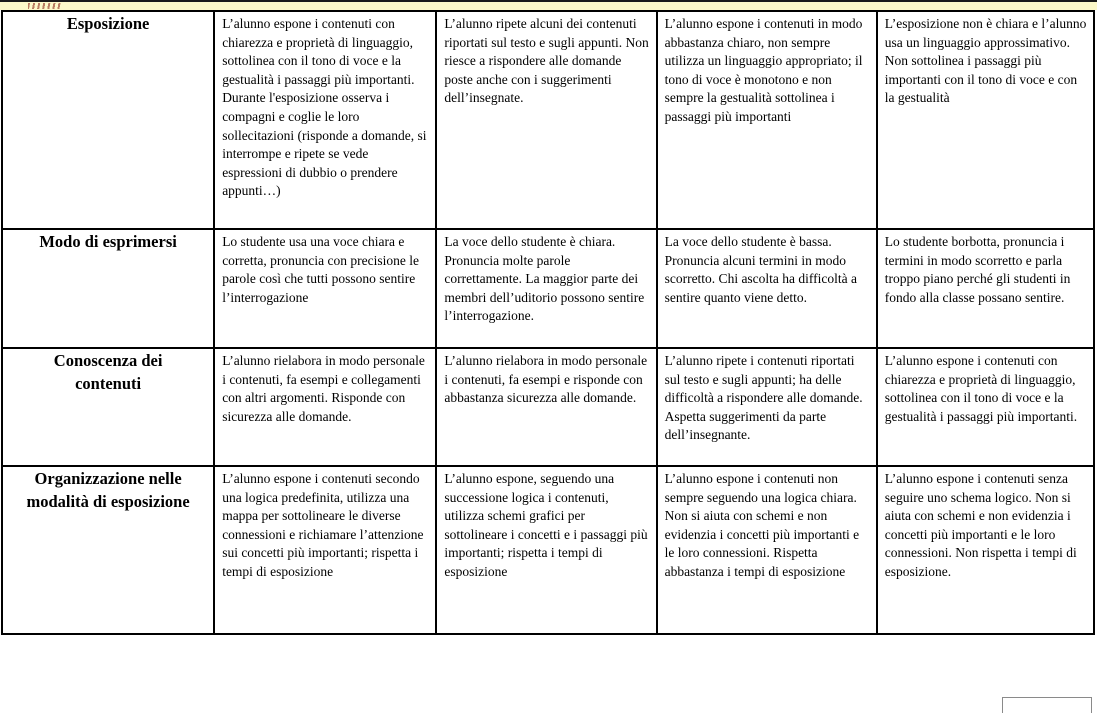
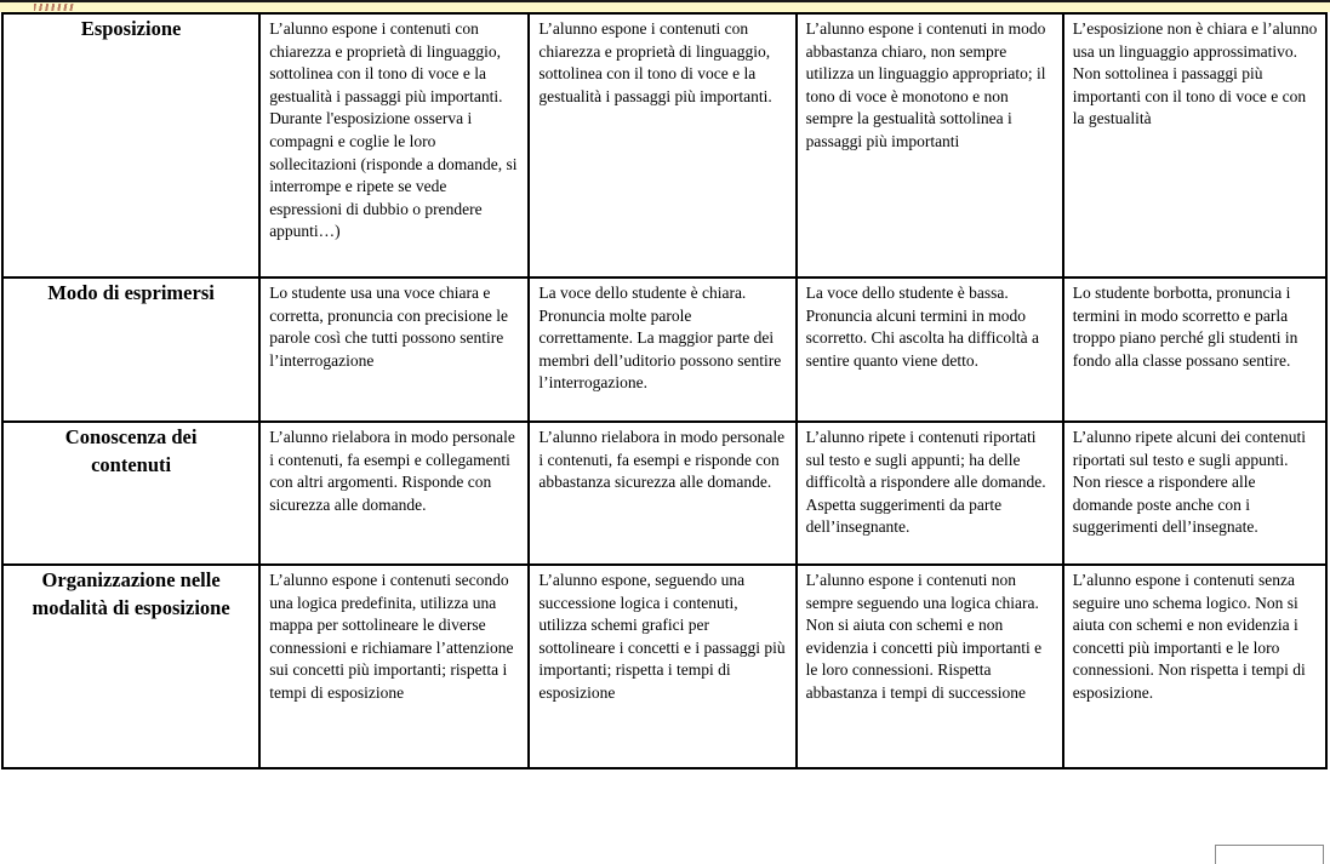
- Esposizione	L’alunno espone i contenuti con chiarezza e proprietà di linguaggio, sottolinea con il tono di voce e la gestualità i passaggi più importanti. Durante l'esposizione osserva i compagni e coglie le loro sollecitazioni (risponde a domande, si interrompe e ripete se vede espressioni di dubbio o prendere appunti…)	L’alunno ripete alcuni dei contenuti riportati sul testo e sugli appunti. Non riesce a rispondere alle domande poste anche con i suggerimenti dell’insegnate.	L’alunno espone i contenuti in modo abbastanza chiaro, non sempre utilizza un linguaggio appropriato; il tono di voce è monotono e non sempre la gestualità sottolinea i passaggi più importanti	L’esposizione non è chiara e l’alunno usa un linguaggio approssimativo. Non sottolinea i passaggi più importanti con il tono di voce e con la gestualità
+ Esposizione	L’alunno espone i contenuti con chiarezza e proprietà di linguaggio, sottolinea con il tono di voce e la gestualità i passaggi più importanti. Durante l'esposizione osserva i compagni e coglie le loro sollecitazioni (risponde a domande, si interrompe e ripete se vede espressioni di dubbio o prendere appunti…)	L’alunno espone i contenuti con chiarezza e proprietà di linguaggio, sottolinea con il tono di voce e la gestualità i passaggi più importanti.	L’alunno espone i contenuti in modo abbastanza chiaro, non sempre utilizza un linguaggio appropriato; il tono di voce è monotono e non sempre la gestualità sottolinea i passaggi più importanti	L’esposizione non è chiara e l’alunno usa un linguaggio approssimativo. Non sottolinea i passaggi più importanti con il tono di voce e con la gestualità
  Modo di esprimersi	Lo studente usa una voce chiara e corretta, pronuncia con precisione le parole così che tutti possono sentire l’interrogazione	La voce dello studente è chiara. Pronuncia molte parole correttamente. La maggior parte dei membri dell’uditorio possono sentire l’interrogazione.	La voce dello studente è bassa. Pronuncia alcuni termini in modo scorretto. Chi ascolta ha difficoltà a sentire quanto viene detto.	Lo studente borbotta, pronuncia i termini in modo scorretto e parla troppo piano perché gli studenti in fondo alla classe possano sentire.
- Conoscenza dei contenuti	L’alunno rielabora in modo personale i contenuti, fa esempi e collegamenti con altri argomenti. Risponde con sicurezza alle domande.	L’alunno rielabora in modo personale i contenuti, fa esempi e risponde con abbastanza sicurezza alle domande.	L’alunno ripete i contenuti riportati sul testo e sugli appunti; ha delle difficoltà a rispondere alle domande. Aspetta suggerimenti da parte dell’insegnante.	L’alunno espone i contenuti con chiarezza e proprietà di linguaggio, sottolinea con il tono di voce e la gestualità i passaggi più importanti.
+ Conoscenza dei contenuti	L’alunno rielabora in modo personale i contenuti, fa esempi e collegamenti con altri argomenti. Risponde con sicurezza alle domande.	L’alunno rielabora in modo personale i contenuti, fa esempi e risponde con abbastanza sicurezza alle domande.	L’alunno ripete i contenuti riportati sul testo e sugli appunti; ha delle difficoltà a rispondere alle domande. Aspetta suggerimenti da parte dell’insegnante.	L’alunno ripete alcuni dei contenuti riportati sul testo e sugli appunti. Non riesce a rispondere alle domande poste anche con i suggerimenti dell’insegnate.
- Organizzazione nelle modalità di esposizione	L’alunno espone i contenuti secondo una logica predefinita, utilizza una mappa per sottolineare le diverse connessioni e richiamare l’attenzione sui concetti più importanti; rispetta i tempi di esposizione	L’alunno espone, seguendo una successione logica i contenuti, utilizza schemi grafici per sottolineare i concetti e i passaggi più importanti; rispetta i tempi di esposizione	L’alunno espone i contenuti non sempre seguendo una logica chiara. Non si aiuta con schemi e non evidenzia i concetti più importanti e le loro connessioni. Rispetta abbastanza i tempi di esposizione	L’alunno espone i contenuti senza seguire uno schema logico. Non si aiuta con schemi e non evidenzia i concetti più importanti e le loro connessioni. Non rispetta i tempi di esposizione.
+ Organizzazione nelle modalità di esposizione	L’alunno espone i contenuti secondo una logica predefinita, utilizza una mappa per sottolineare le diverse connessioni e richiamare l’attenzione sui concetti più importanti; rispetta i tempi di esposizione	L’alunno espone, seguendo una successione logica i contenuti, utilizza schemi grafici per sottolineare i concetti e i passaggi più importanti; rispetta i tempi di esposizione	L’alunno espone i contenuti non sempre seguendo una logica chiara. Non si aiuta con schemi e non evidenzia i concetti più importanti e le loro connessioni. Rispetta abbastanza i tempi di successione	L’alunno espone i contenuti senza seguire uno schema logico. Non si aiuta con schemi e non evidenzia i concetti più importanti e le loro connessioni. Non rispetta i tempi di esposizione.
